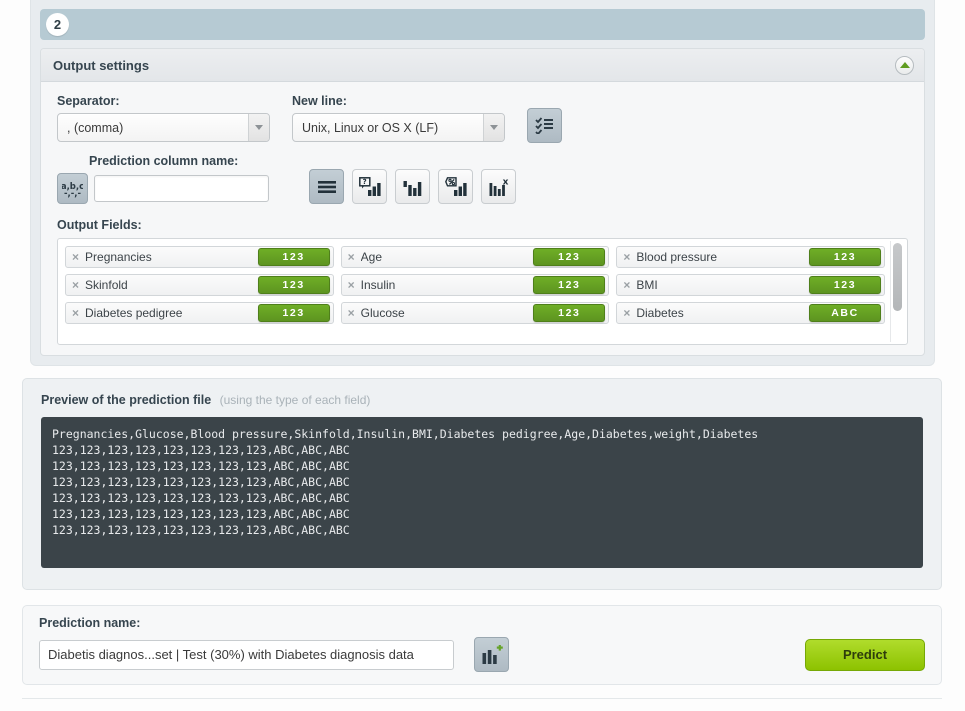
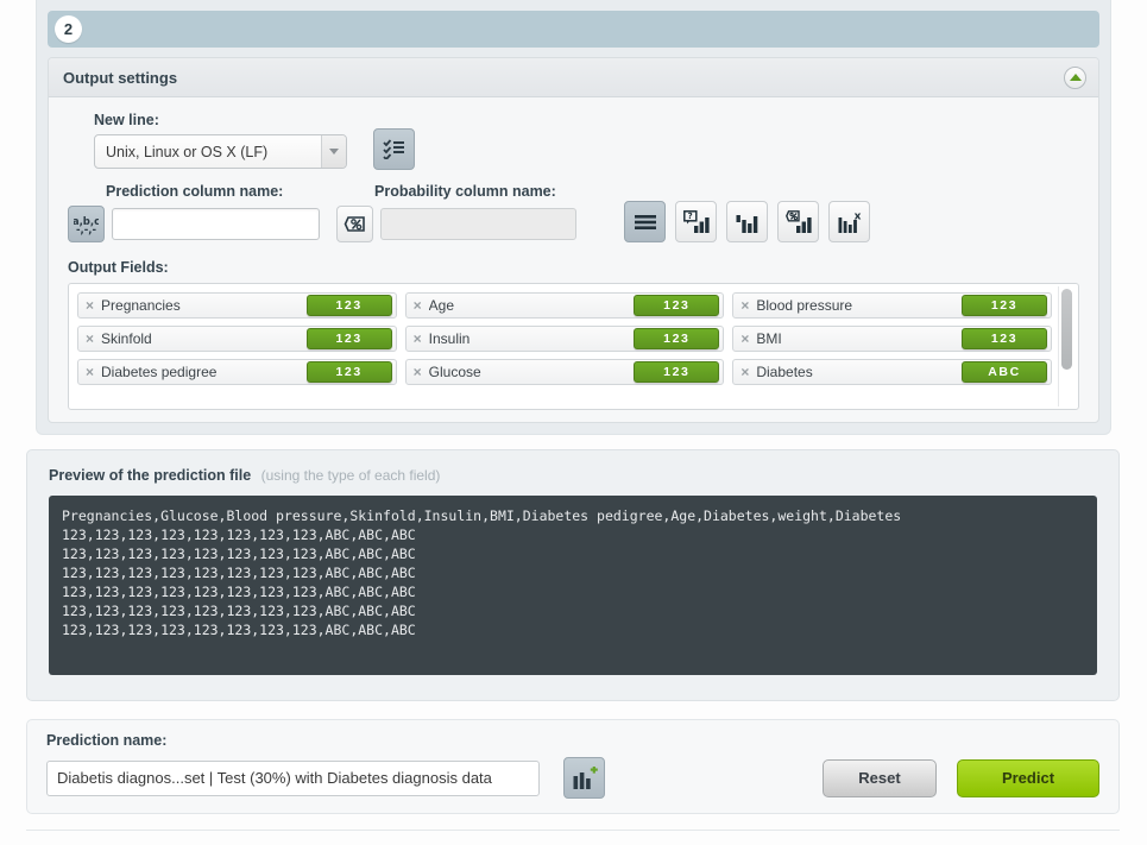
  2
  Output settings
- Separator:
- , (comma)
  New line:
  Unix, Linux or OS X (LF)
  Prediction column name:
  a,b,c
  -,-,-
+ Probability column name:
  ?
  x
  Output Fields:
  ×
  Pregnancies
  123
  ×
  Age
  123
  ×
  Blood pressure
  123
  ×
  Skinfold
  123
  ×
  Insulin
  123
  ×
  BMI
  123
  ×
  Diabetes pedigree
  123
  ×
  Glucose
  123
  ×
  Diabetes
  ABC
  Preview of the prediction file (using the type of each field)
  Pregnancies,Glucose,Blood pressure,Skinfold,Insulin,BMI,Diabetes pedigree,Age,Diabetes,weight,Diabetes
  123,123,123,123,123,123,123,123,ABC,ABC,ABC
  123,123,123,123,123,123,123,123,ABC,ABC,ABC
  123,123,123,123,123,123,123,123,ABC,ABC,ABC
  123,123,123,123,123,123,123,123,ABC,ABC,ABC
  123,123,123,123,123,123,123,123,ABC,ABC,ABC
  123,123,123,123,123,123,123,123,ABC,ABC,ABC
  Prediction name:
  Diabetis diagnos...set | Test (30%) with Diabetes diagnosis data
+ Reset
  Predict
